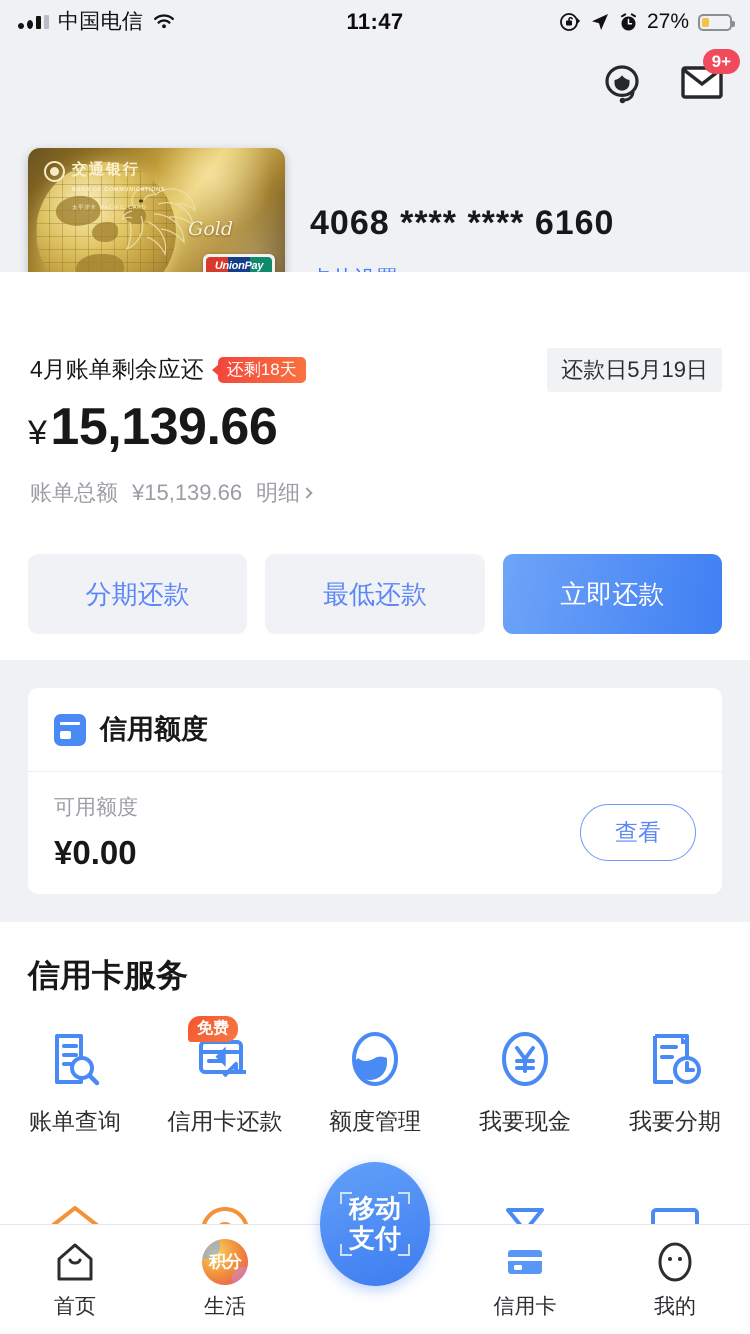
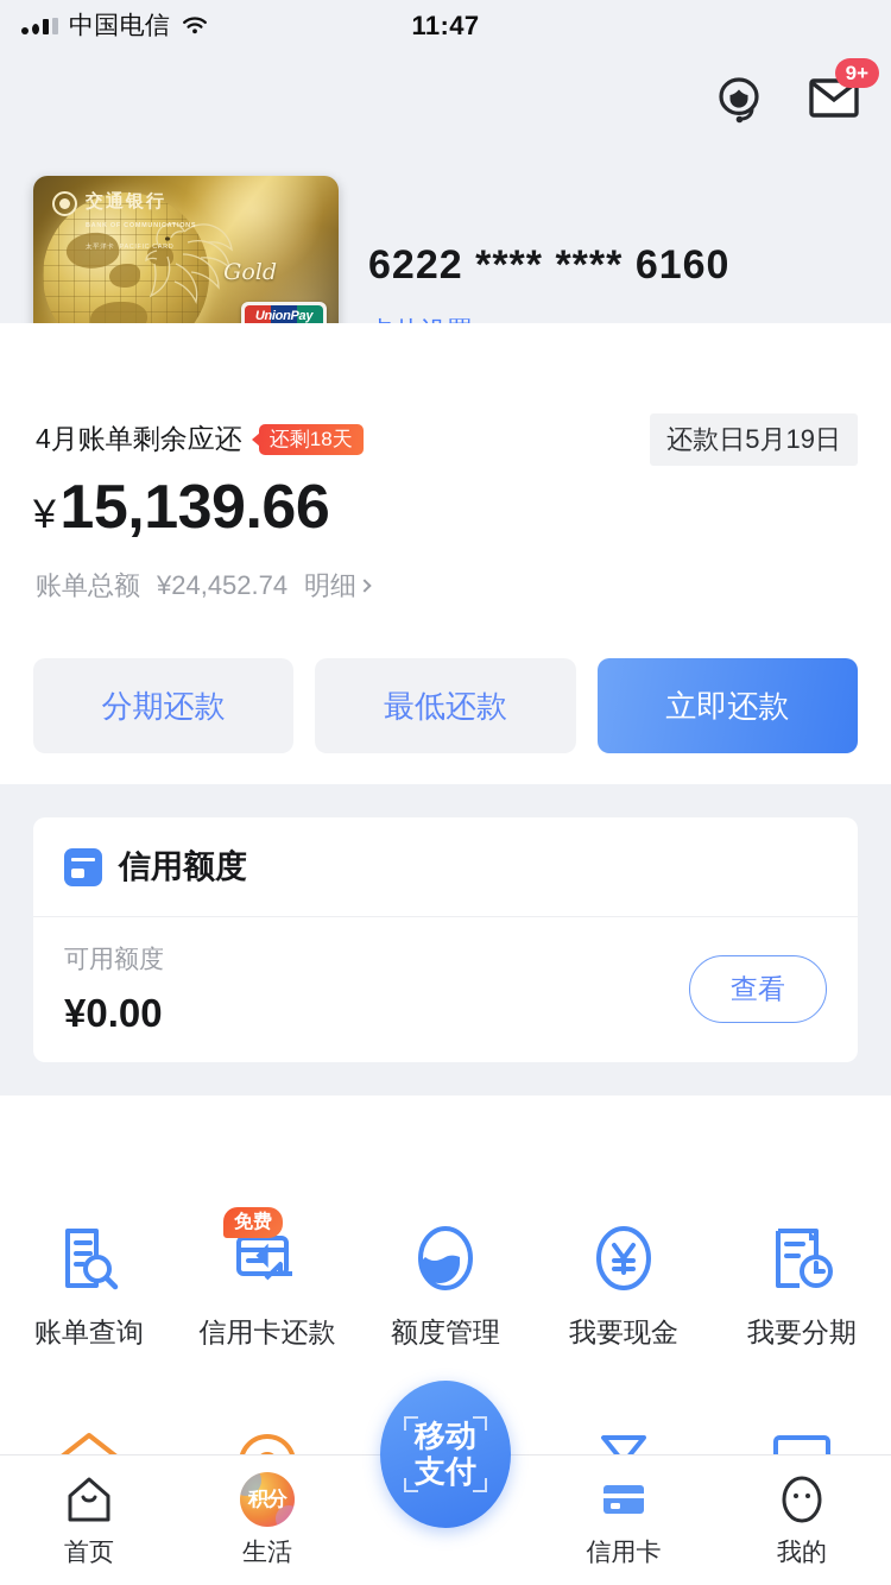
  中国电信
  11:47
- 27%
  9+
  交通银行
  Gold
  UnionPay
- 4068 **** **** 6160
+ 6222 **** **** 6160
  4月账单剩余应还
  还剩18天
  还款日5月19日
  ¥
  15,139.66
  账单总额
- ¥15,139.66
+ ¥24,452.74
  明细
  分期还款
  最低还款
  立即还款
  信用额度
  可用额度
  ¥0.00
  查看
- 信用卡服务
  账单查询
  免费
  信用卡还款
  额度管理
  我要现金
  我要分期
  移动
  支付
  首页
  积分
  生活
  信用卡
  我的
